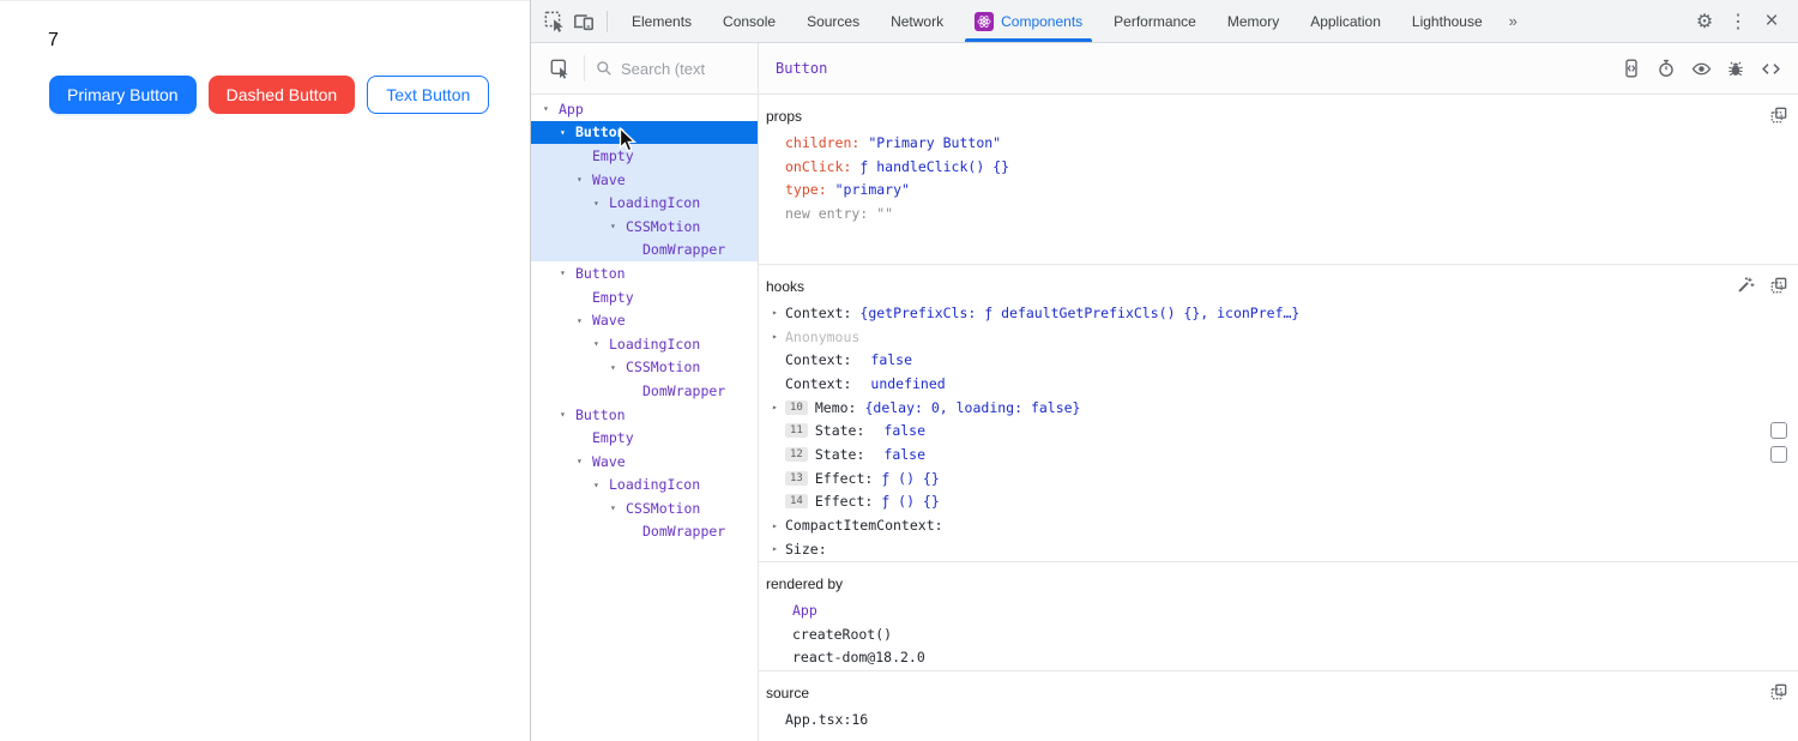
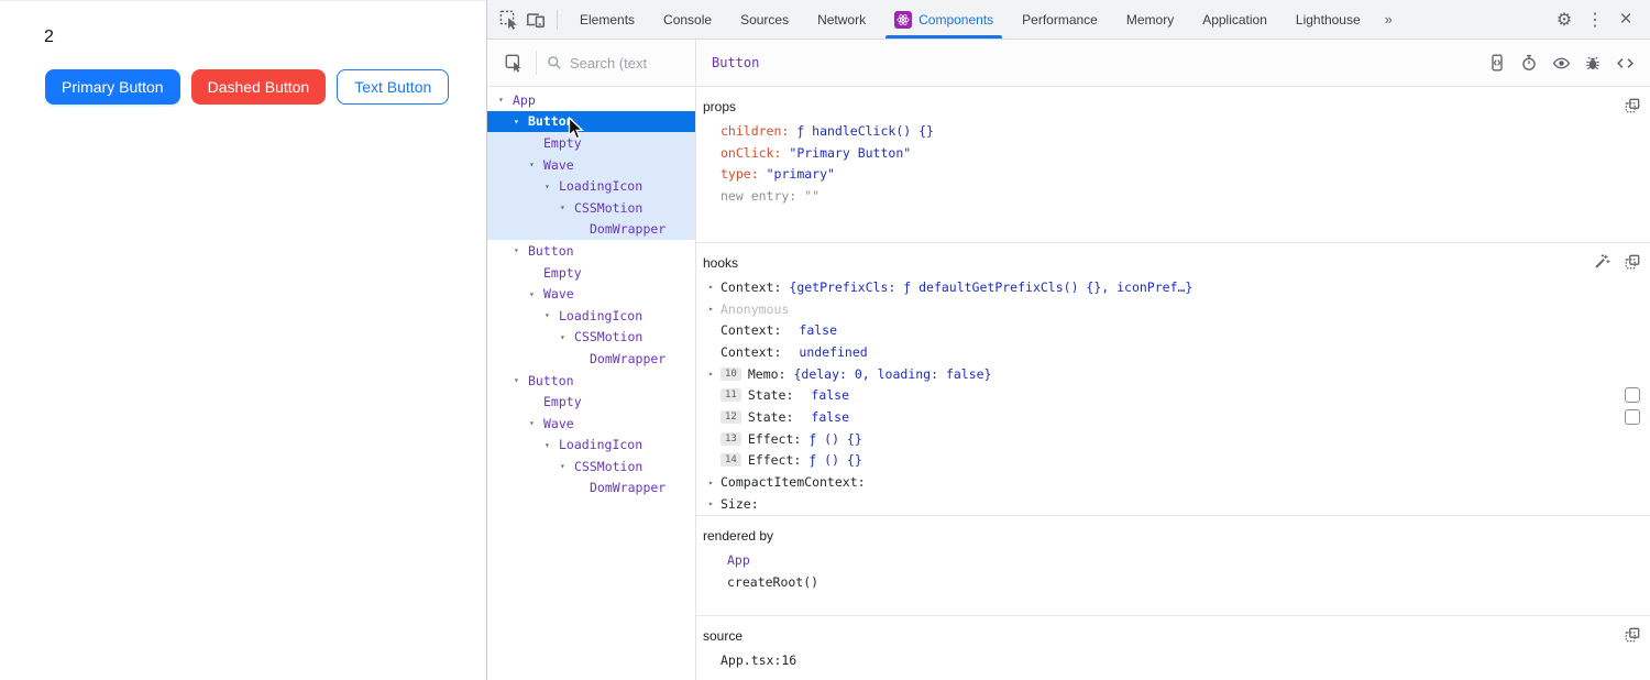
- 7
+ 2
  Primary Button
  Dashed Button
  Text Button
  Elements
  Console
  Sources
  Network
  Components
  Performance
  Memory
  Application
  Lighthouse
  »
  ⚙
  ⋮
  ×
  Search (text
  Button
  ▾
  App
  ▾
  Butto
  Empty
  ▾
  Wave
  ▾
  LoadingIcon
  ▾
  CSSMotion
  DomWrapper
  ▾
  Button
  Empty
  ▾
  Wave
  ▾
  LoadingIcon
  ▾
  CSSMotion
  DomWrapper
  ▾
  Button
  Empty
  ▾
  Wave
  ▾
  LoadingIcon
  ▾
  CSSMotion
  DomWrapper
  props
  children:
- "Primary Button"
+ ƒ handleClick() {}
  onClick:
- ƒ handleClick() {}
+ "Primary Button"
  type:
  "primary"
  new entry:
  ""
  hooks
  ▸
  Context:
  {getPrefixCls: ƒ defaultGetPrefixCls() {}, iconPref…}
  ▸
  Anonymous
  Context:
  false
  Context:
  undefined
  ▸
  10
  Memo:
  {delay: 0, loading: false}
  11
  State:
  false
  12
  State:
  false
  13
  Effect:
  ƒ () {}
  14
  Effect:
  ƒ () {}
  ▸
  CompactItemContext:
  ▸
  Size:
  rendered by
  App
  createRoot()
- react-dom@18.2.0
  source
  App.tsx:16
